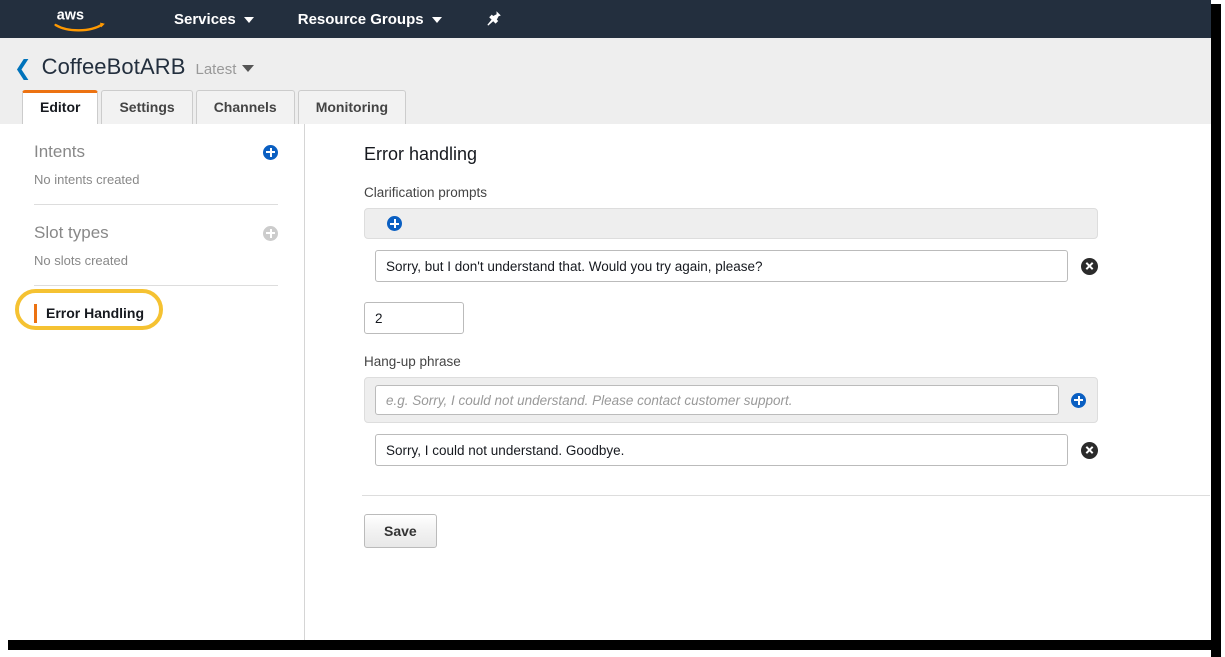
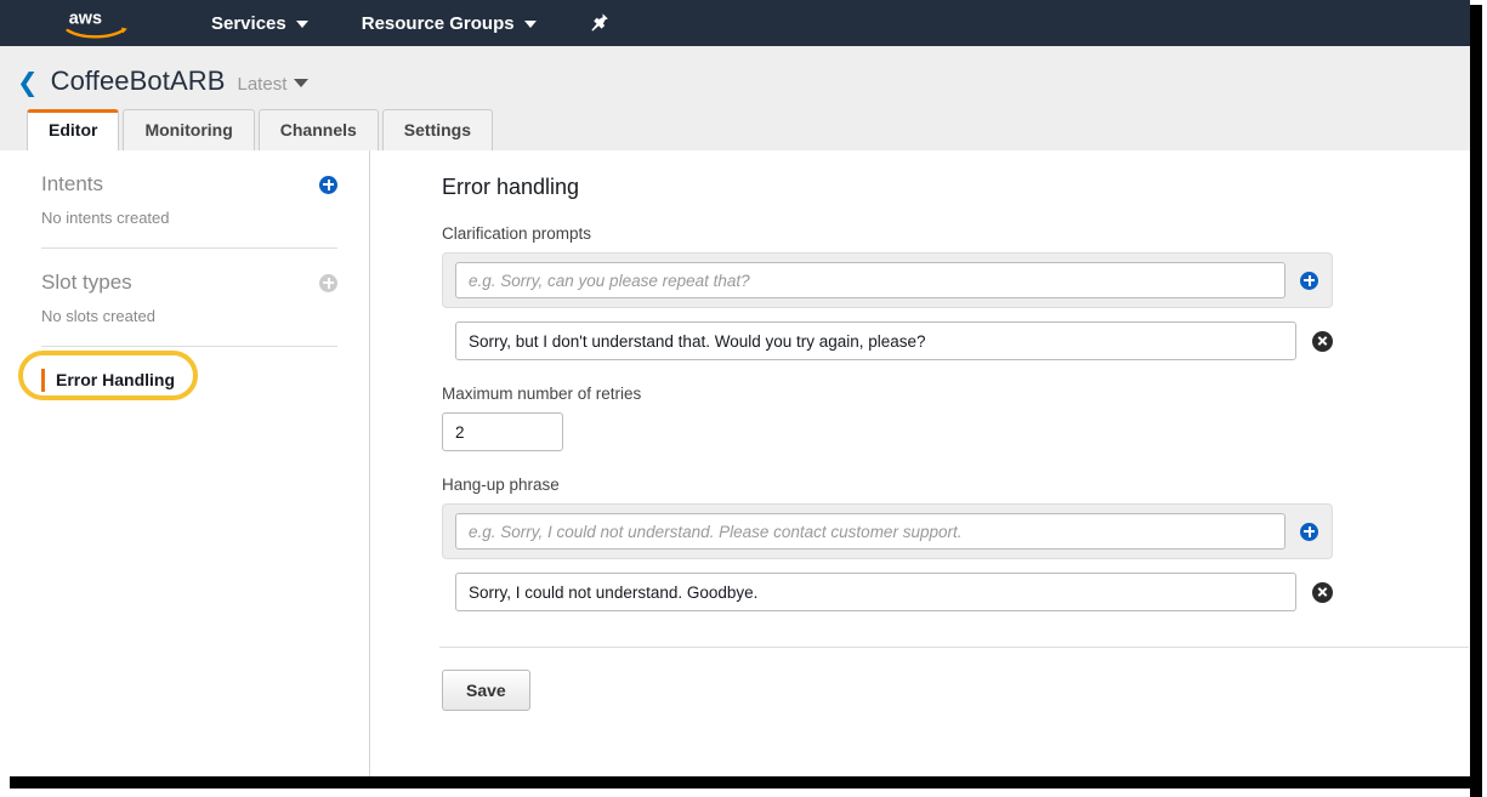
  aws
  Services
  Resource Groups
  ❮
  CoffeeBotARB
  Latest
  Editor
- Settings
+ Monitoring
  Channels
- Monitoring
+ Settings
  Intents
  No intents created
  Slot types
  No slots created
  Error Handling
  Error handling
  Clarification prompts
+ e.g. Sorry, can you please repeat that?
  Sorry, but I don't understand that. Would you try again, please?
+ Maximum number of retries
  2
  Hang-up phrase
  e.g. Sorry, I could not understand. Please contact customer support.
  Sorry, I could not understand. Goodbye.
  Save
